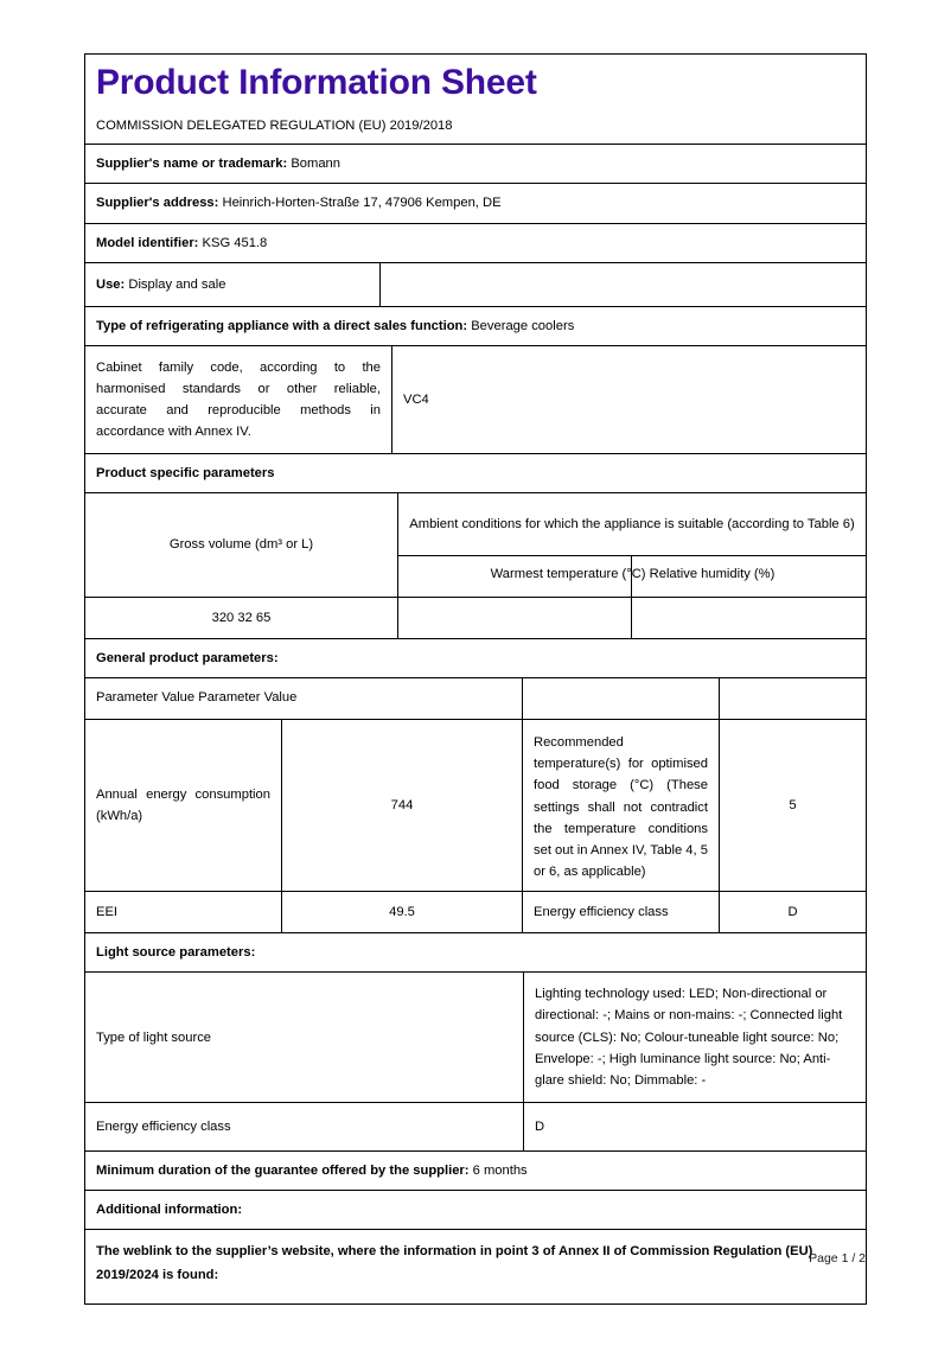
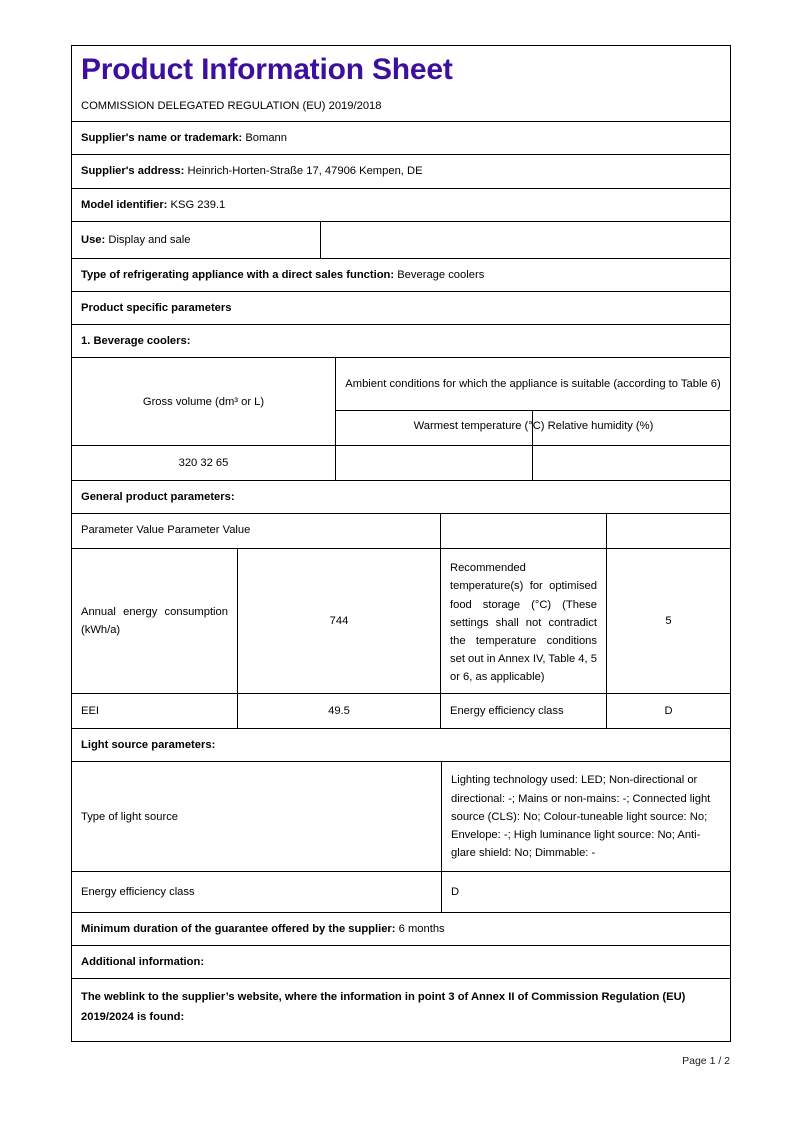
  Product Information Sheet COMMISSION DELEGATED REGULATION (EU) 2019/2018
  Supplier's name or trademark: Bomann
  Supplier's address: Heinrich-Horten-Straße 17, 47906 Kempen, DE
- Model identifier: KSG 451.8
+ Model identifier: KSG 239.1
  Use: Display and sale
  Type of refrigerating appliance with a direct sales function: Beverage coolers
- Cabinet family code, according to the harmonised standards or other reliable, accurate and reproducible methods in accordance with Annex IV.	VC4
  Product specific parameters
+ 1. Beverage coolers:
  Gross volume (dm³ or L)	Ambient conditions for which the appliance is suitable (according to Table 6)
  Warmest temperature (°C) Relative humidity (%)
  320 32 65
  General product parameters:
  Parameter Value Parameter Value
  Annual energy consumption (kWh/a)	744	Recommended temperature(s) for optimised food storage (°C) (These settings shall not contradict the temperature conditions set out in Annex IV, Table 4, 5 or 6, as applicable)	5
  EEI	49.5	Energy efficiency class	D
  Light source parameters:
  Type of light source	Lighting technology used: LED; Non-directional or directional: -; Mains or non-mains: -; Connected light source (CLS): No; Colour-tuneable light source: No; Envelope: -; High luminance light source: No; Anti-glare shield: No; Dimmable: -
  Energy efficiency class	D
  Minimum duration of the guarantee offered by the supplier: 6 months
  Additional information:
  The weblink to the supplier’s website, where the information in point 3 of Annex II of Commission Regulation (EU) 2019/2024 is found:
  Page 1 / 2
